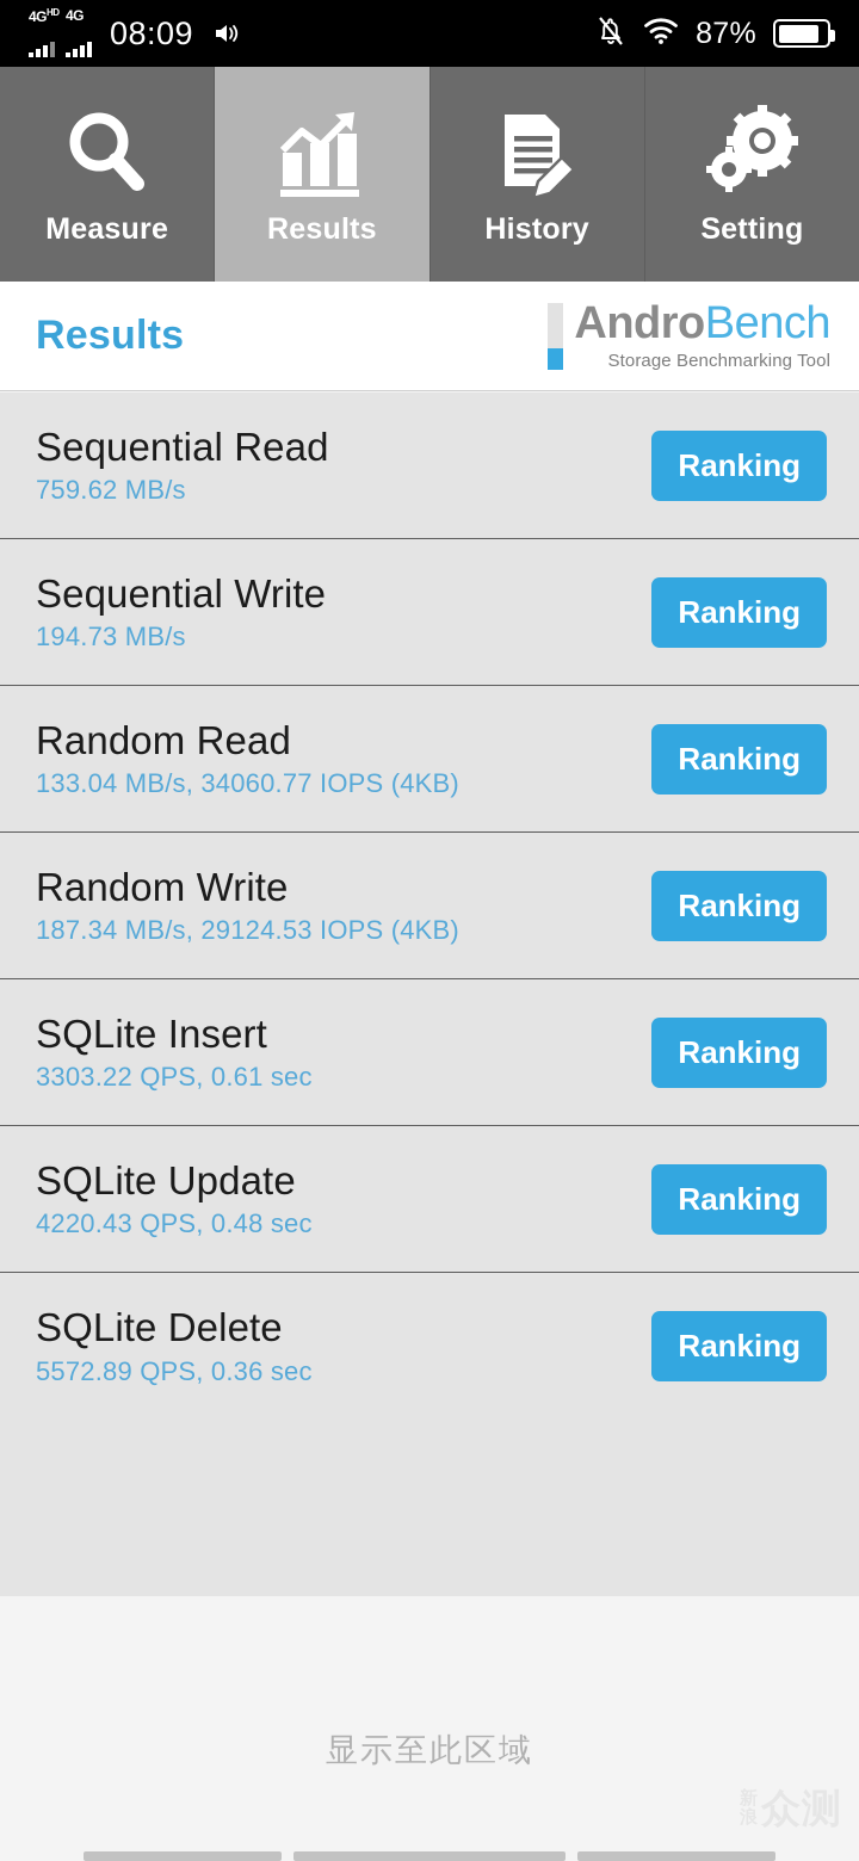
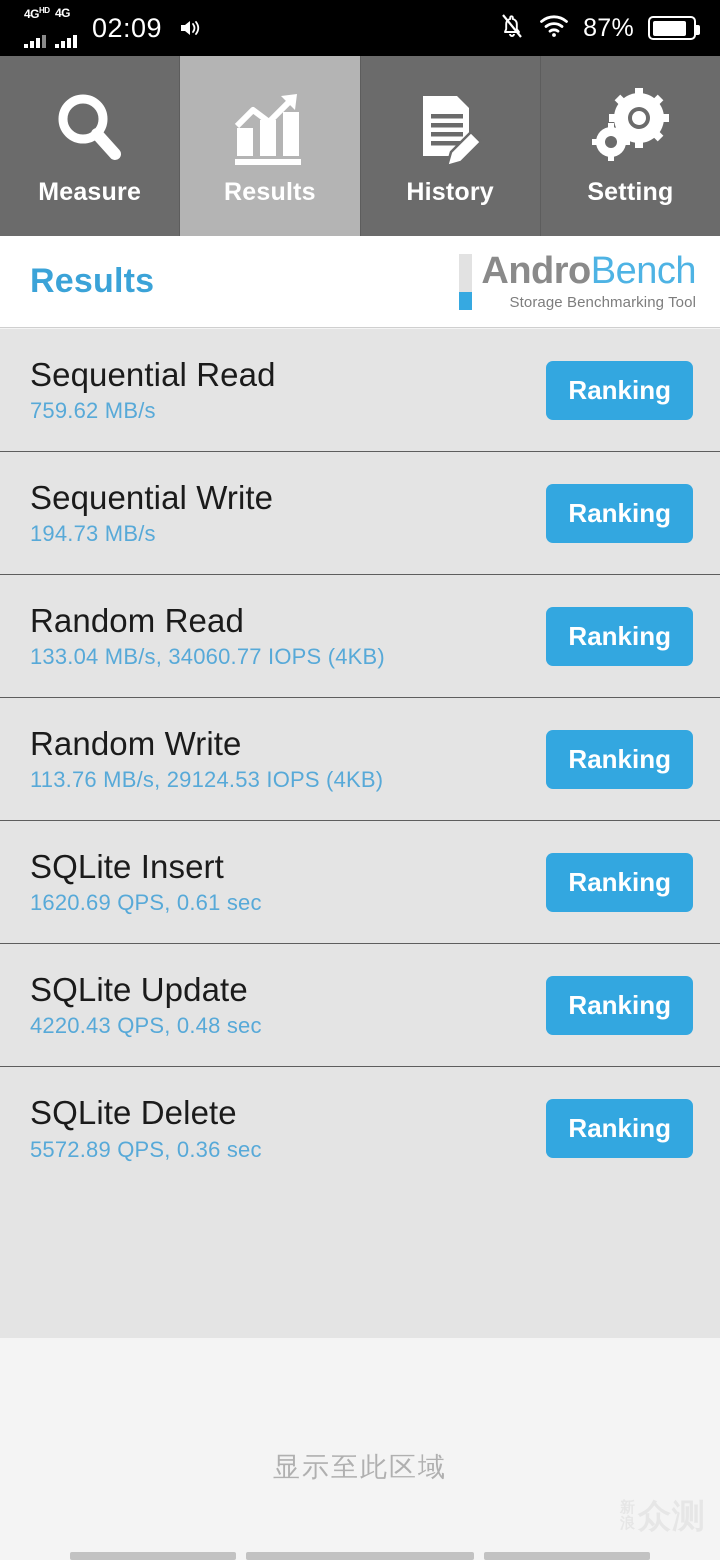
  4GHD
  4G
- 08:09
+ 02:09
  87%
  Measure
  Results
  History
  Setting
  Results
  AndroBench
  Storage Benchmarking Tool
  Sequential Read
  759.62 MB/s
  Ranking
  Sequential Write
  194.73 MB/s
  Ranking
  Random Read
  133.04 MB/s, 34060.77 IOPS (4KB)
  Ranking
  Random Write
- 187.34 MB/s, 29124.53 IOPS (4KB)
+ 113.76 MB/s, 29124.53 IOPS (4KB)
  Ranking
  SQLite Insert
- 3303.22 QPS, 0.61 sec
+ 1620.69 QPS, 0.61 sec
  Ranking
  SQLite Update
  4220.43 QPS, 0.48 sec
  Ranking
  SQLite Delete
  5572.89 QPS, 0.36 sec
  Ranking
  显示至此区域
